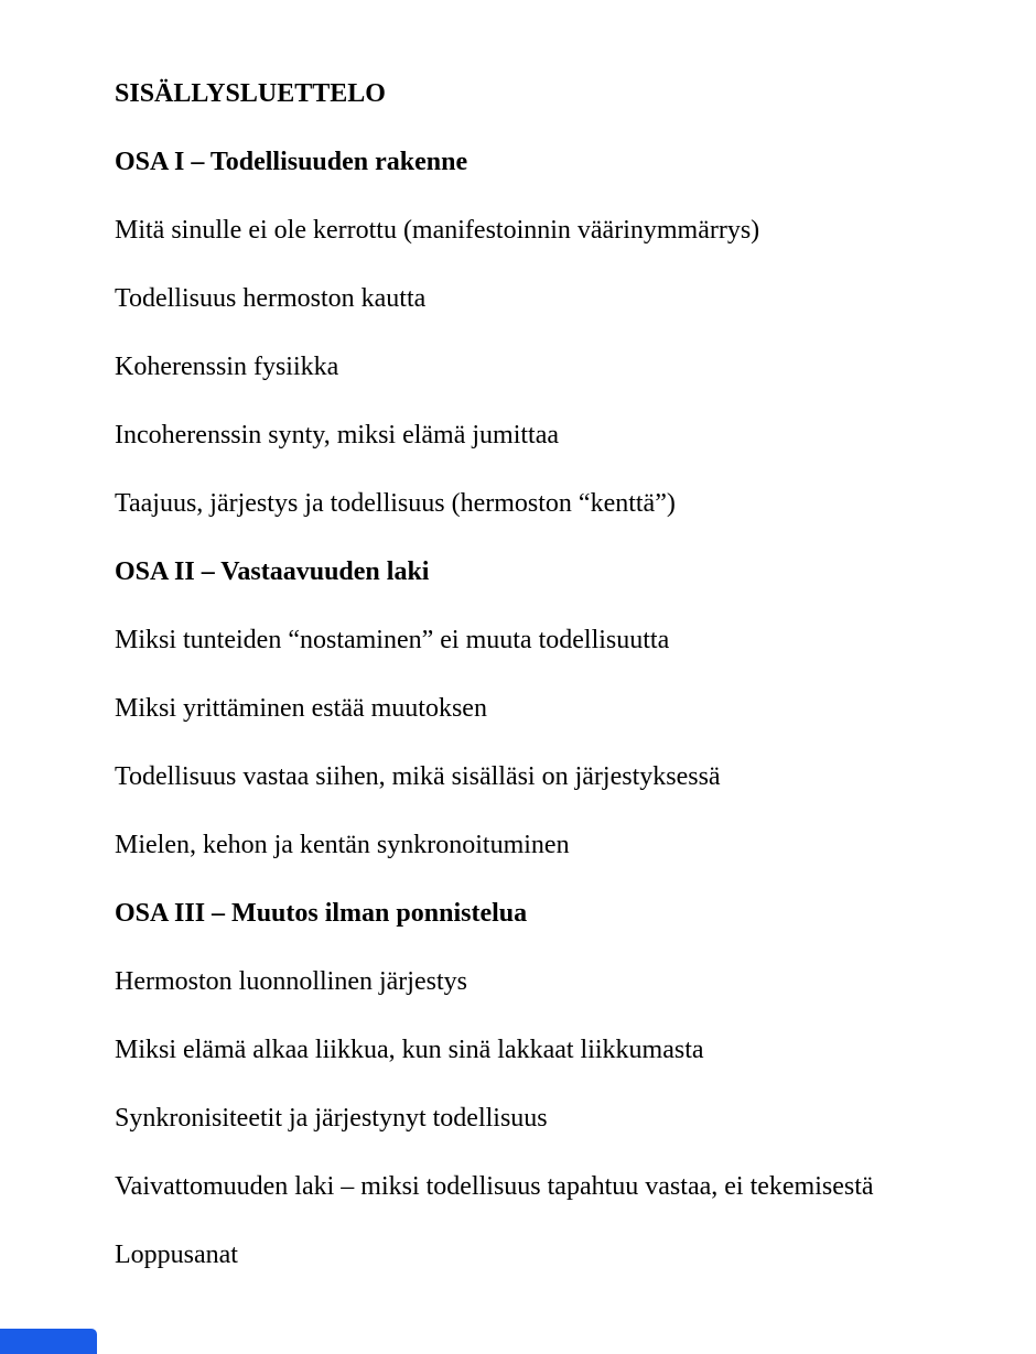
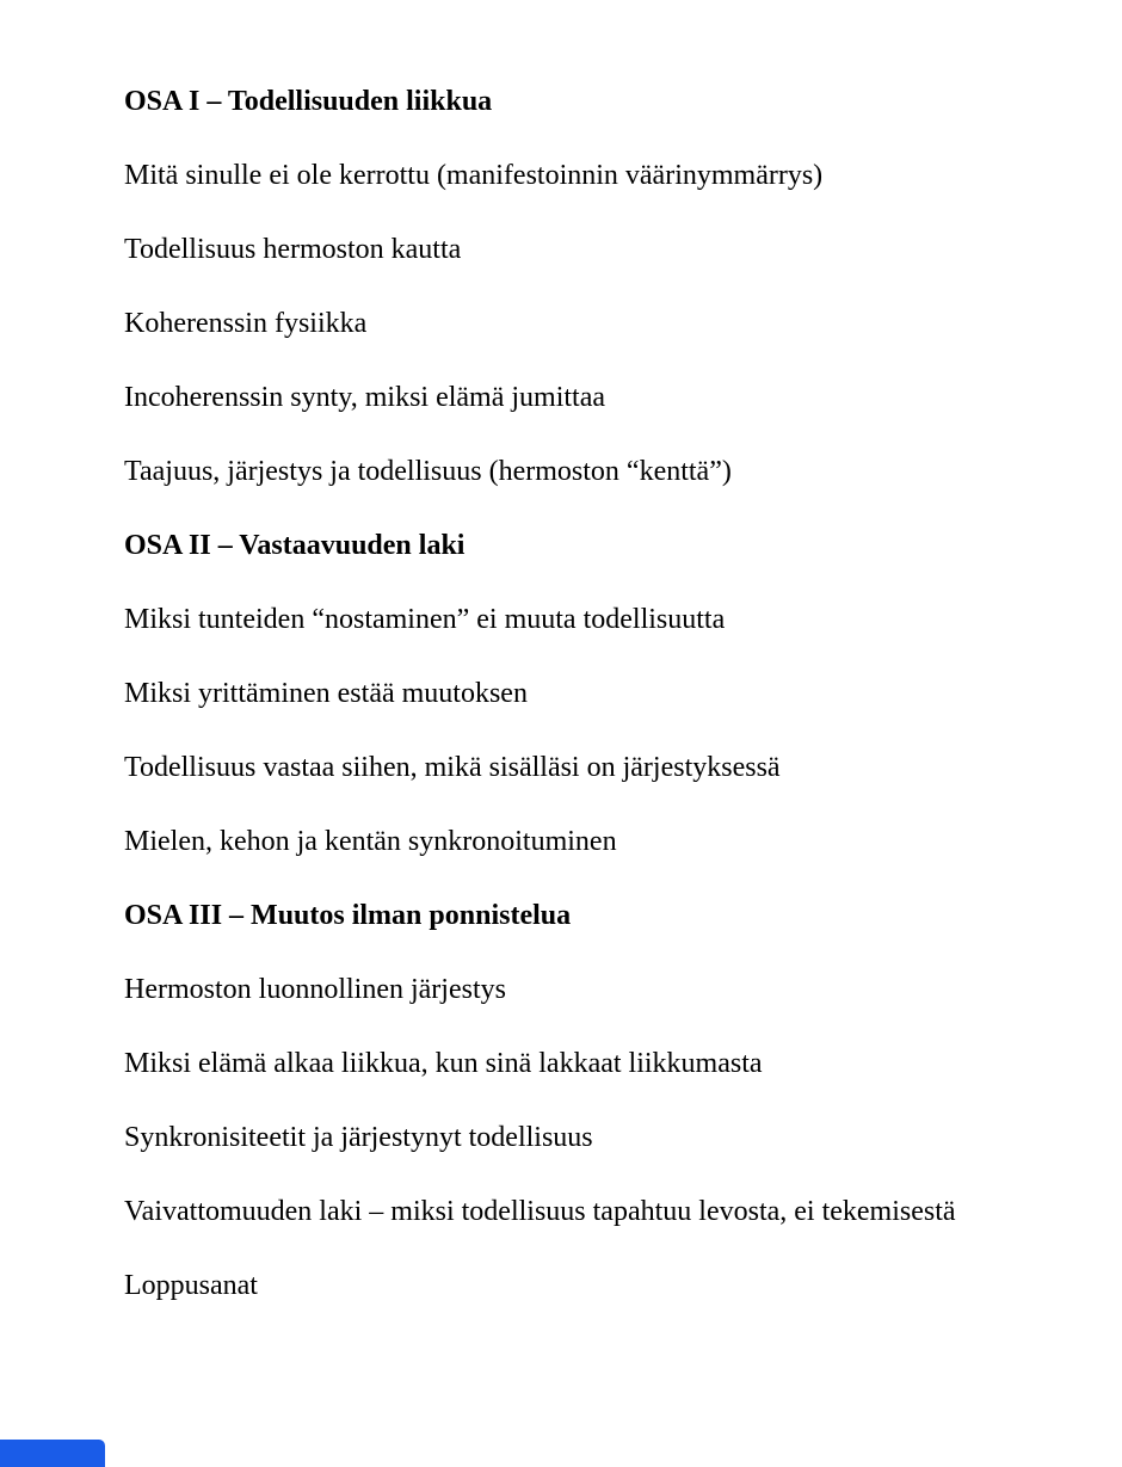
- SISÄLLYSLUETTELO
- OSA I – Todellisuuden rakenne
+ OSA I – Todellisuuden liikkua
  Mitä sinulle ei ole kerrottu (manifestoinnin väärinymmärrys)
  Todellisuus hermoston kautta
  Koherenssin fysiikka
  Incoherenssin synty, miksi elämä jumittaa
  Taajuus, järjestys ja todellisuus (hermoston “kenttä”)
  OSA II – Vastaavuuden laki
  Miksi tunteiden “nostaminen” ei muuta todellisuutta
  Miksi yrittäminen estää muutoksen
  Todellisuus vastaa siihen, mikä sisälläsi on järjestyksessä
  Mielen, kehon ja kentän synkronoituminen
  OSA III – Muutos ilman ponnistelua
  Hermoston luonnollinen järjestys
  Miksi elämä alkaa liikkua, kun sinä lakkaat liikkumasta
  Synkronisiteetit ja järjestynyt todellisuus
- Vaivattomuuden laki – miksi todellisuus tapahtuu vastaa, ei tekemisestä
+ Vaivattomuuden laki – miksi todellisuus tapahtuu levosta, ei tekemisestä
  Loppusanat
